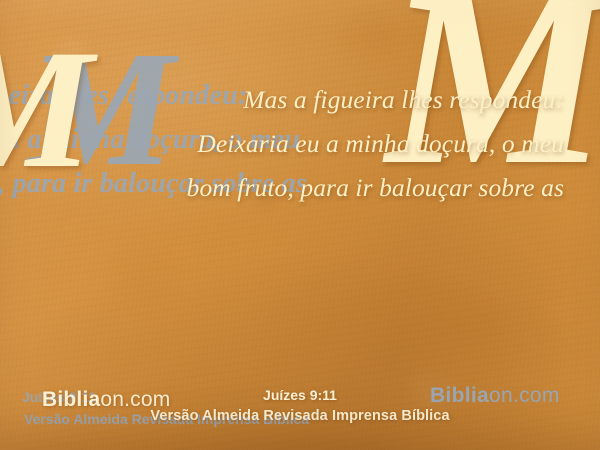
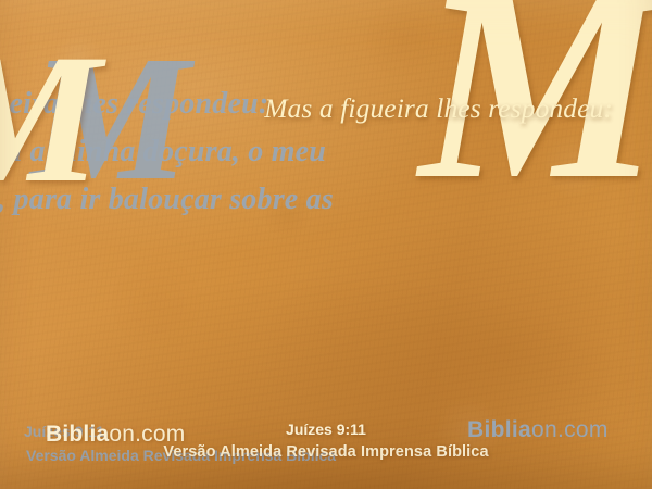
  M
  ueira lhes respondeu:
  , para ir balouçar sobre as
  Juízes 9:11
  Bibliaon.com
  Versão Almeida Revisada Imprensa Bíblica
  M
  M
  Mas a figueira lhes respondeu:
- Deixaria eu a minha doçura, o meu
- bom fruto, para ir balouçar sobre as
  Bibliaon.com
  Juízes 9:11
  Versão Almeida Revisada Imprensa Bíblica
